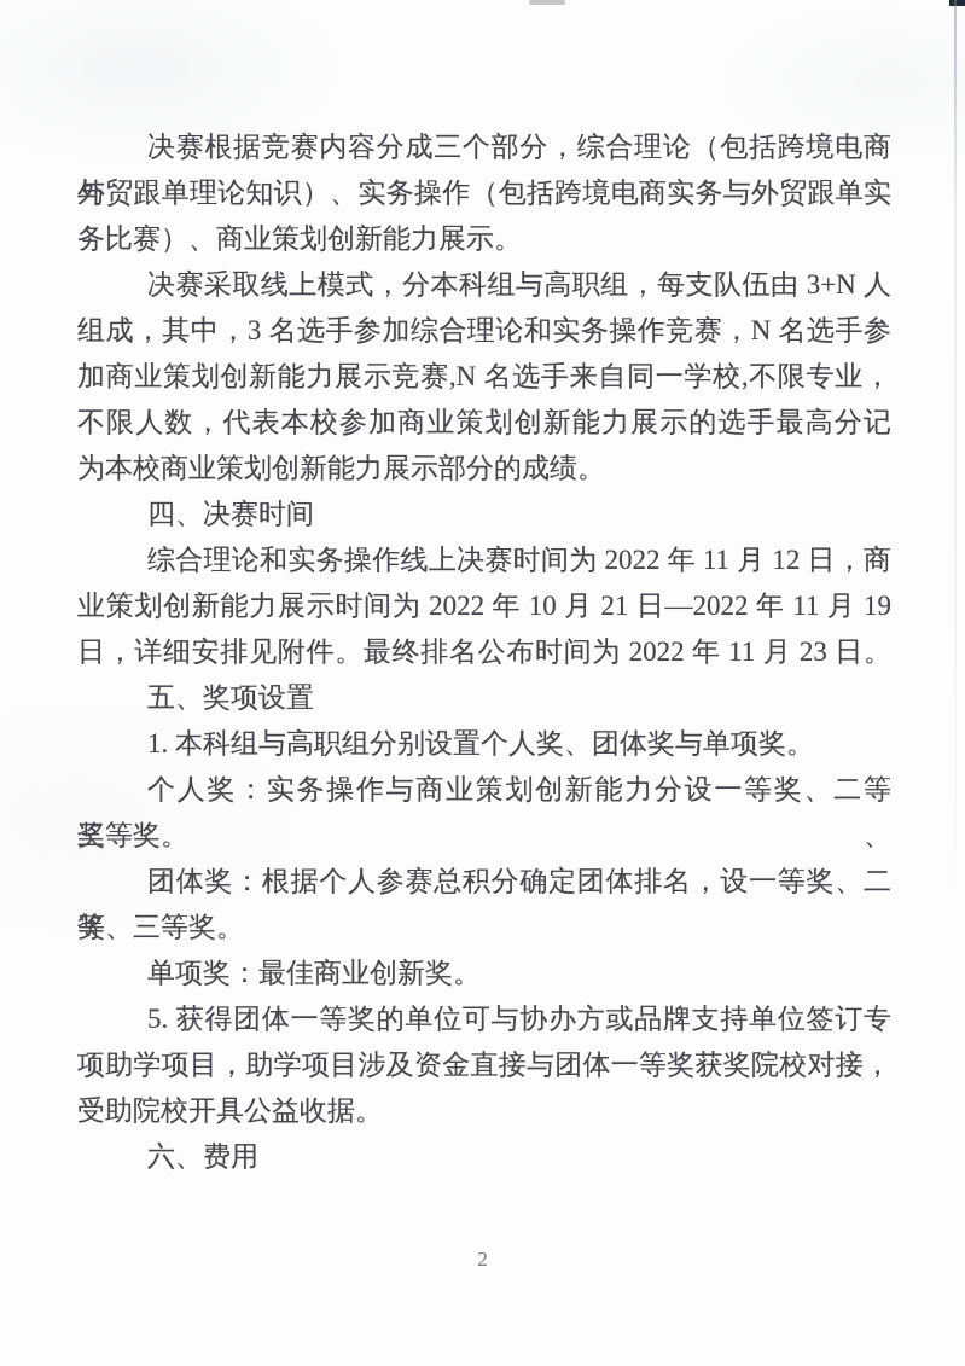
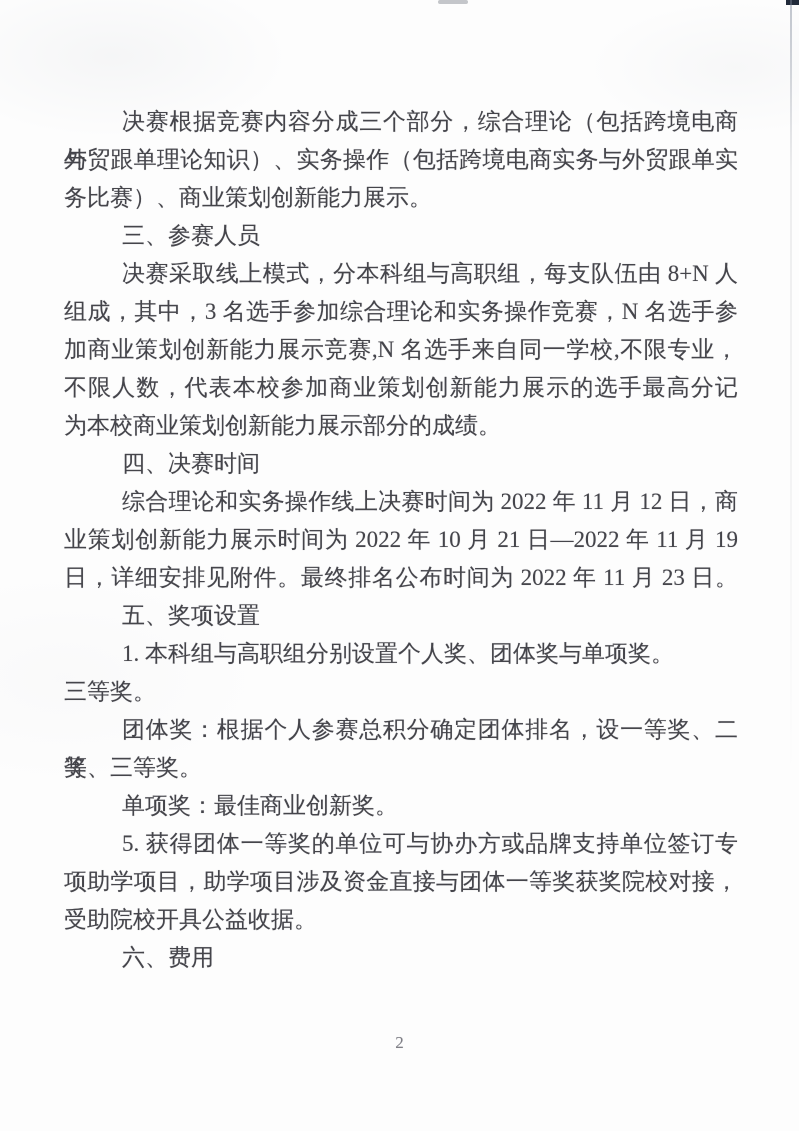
  决赛根据竞赛内容分成三个部分，综合理论（包括跨境电商与
  外贸跟单理论知识）、实务操作（包括跨境电商实务与外贸跟单实
  务比赛）、商业策划创新能力展示。
+ 三、参赛人员
- 决赛采取线上模式，分本科组与高职组，每支队伍由 3+N 人
+ 决赛采取线上模式，分本科组与高职组，每支队伍由 8+N 人
  组成，其中，3 名选手参加综合理论和实务操作竞赛，N 名选手参
  加商业策划创新能力展示竞赛,N 名选手来自同一学校,不限专业，
  不限人数，代表本校参加商业策划创新能力展示的选手最高分记
  为本校商业策划创新能力展示部分的成绩。
  四、决赛时间
  综合理论和实务操作线上决赛时间为 2022 年 11 月 12 日，商
  业策划创新能力展示时间为 2022 年 10 月 21 日—2022 年 11 月 19
  日，详细安排见附件。最终排名公布时间为 2022 年 11 月 23 日。
  五、奖项设置
  1. 本科组与高职组分别设置个人奖、团体奖与单项奖。
- 个人奖：实务操作与商业策划创新能力分设一等奖、二等奖、
  三等奖。
  团体奖：根据个人参赛总积分确定团体排名，设一等奖、二等
  奖、三等奖。
  单项奖：最佳商业创新奖。
  5. 获得团体一等奖的单位可与协办方或品牌支持单位签订专
  项助学项目，助学项目涉及资金直接与团体一等奖获奖院校对接，
  受助院校开具公益收据。
  六、费用
  2
